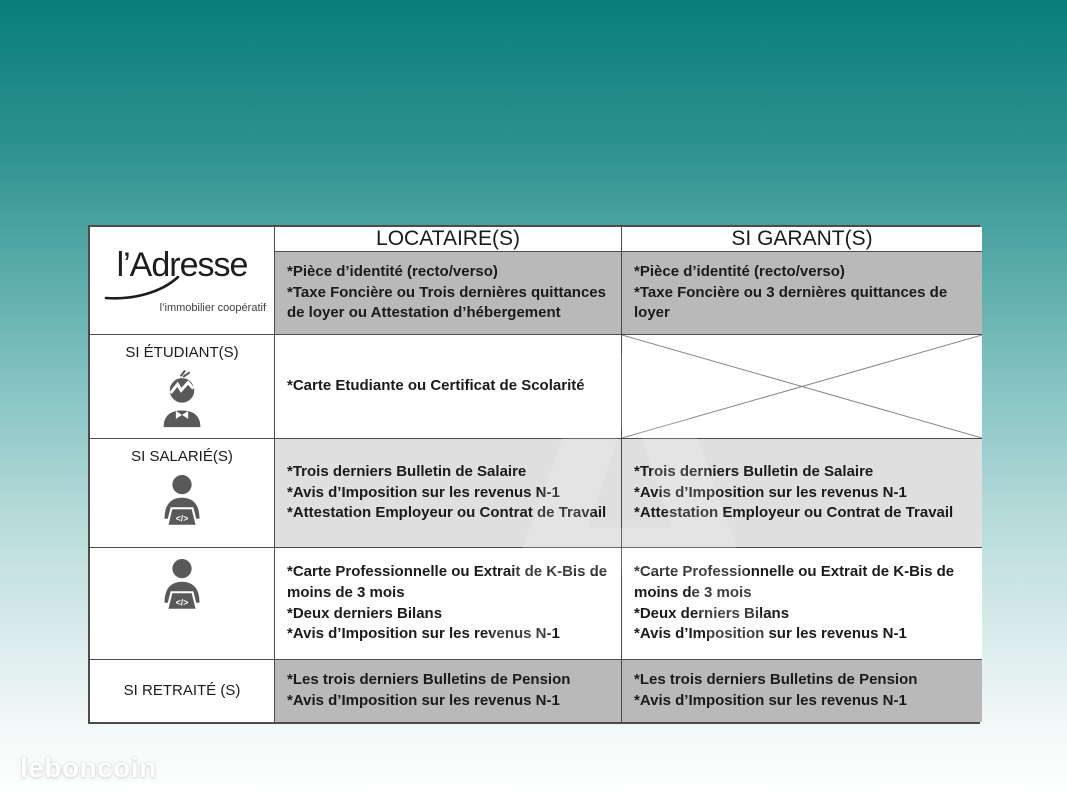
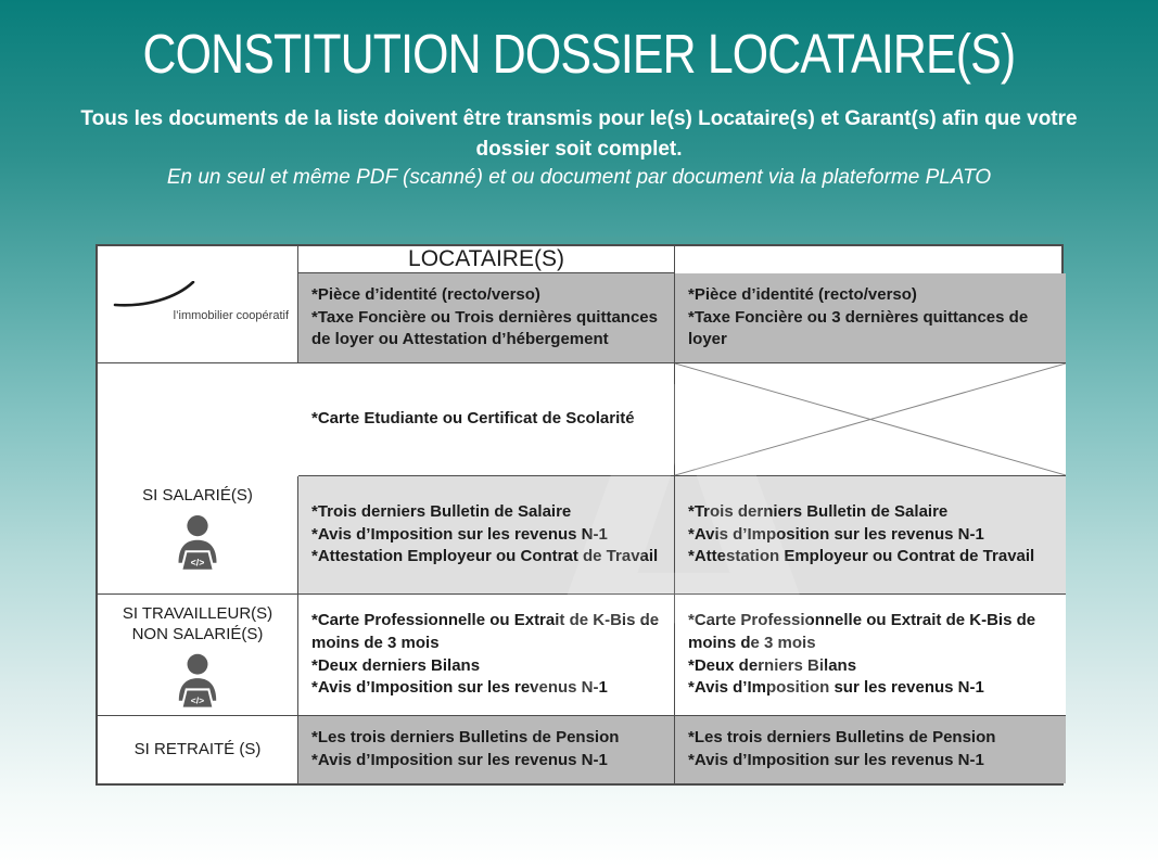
+ CONSTITUTION DOSSIER LOCATAIRE(S)
+ Tous les documents de la liste doivent être transmis pour le(s) Locataire(s) et Garant(s) afin que votre dossier soit complet.
+ En un seul et même PDF (scanné) et ou document par document via la plateforme PLATO
  A
- l’Adresse
  l’immobilier coopératif
  LOCATAIRE(S)
- SI GARANT(S)
  *Pièce d’identité (recto/verso)
  *Taxe Foncière ou Trois dernières quittances de loyer ou Attestation d’hébergement
  *Pièce d’identité (recto/verso)
  *Taxe Foncière ou 3 dernières quittances de loyer
- SI ÉTUDIANT(S)
  *Carte Etudiante ou Certificat de Scolarité
  SI SALARIÉ(S)
  </>
  *Trois derniers Bulletin de Salaire
  *Avis d’Imposition sur les revenus N-1
  *Attestation Employeur ou Contrat de Travail
  *Trois derniers Bulletin de Salaire
  *Avis d’Imposition sur les revenus N-1
  *Attestation Employeur ou Contrat de Travail
+ SI TRAVAILLEUR(S) NON SALARIÉ(S)
  </>
  *Carte Professionnelle ou Extrait de K-Bis de moins de 3 mois
  *Deux derniers Bilans
  *Avis d’Imposition sur les revenus N-1
  *Carte Professionnelle ou Extrait de K-Bis de moins de 3 mois
  *Deux derniers Bilans
  *Avis d’Imposition sur les revenus N-1
  SI RETRAITÉ (S)
  *Les trois derniers Bulletins de Pension
  *Avis d’Imposition sur les revenus N-1
  *Les trois derniers Bulletins de Pension
  *Avis d’Imposition sur les revenus N-1
- leboncoin
